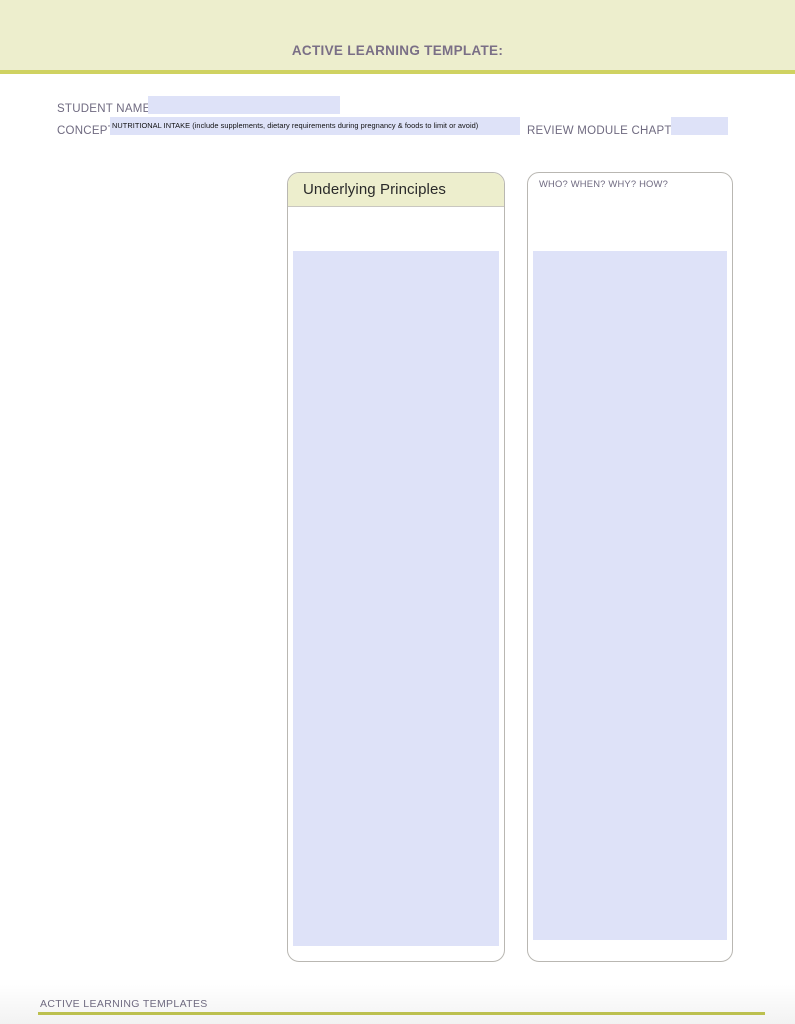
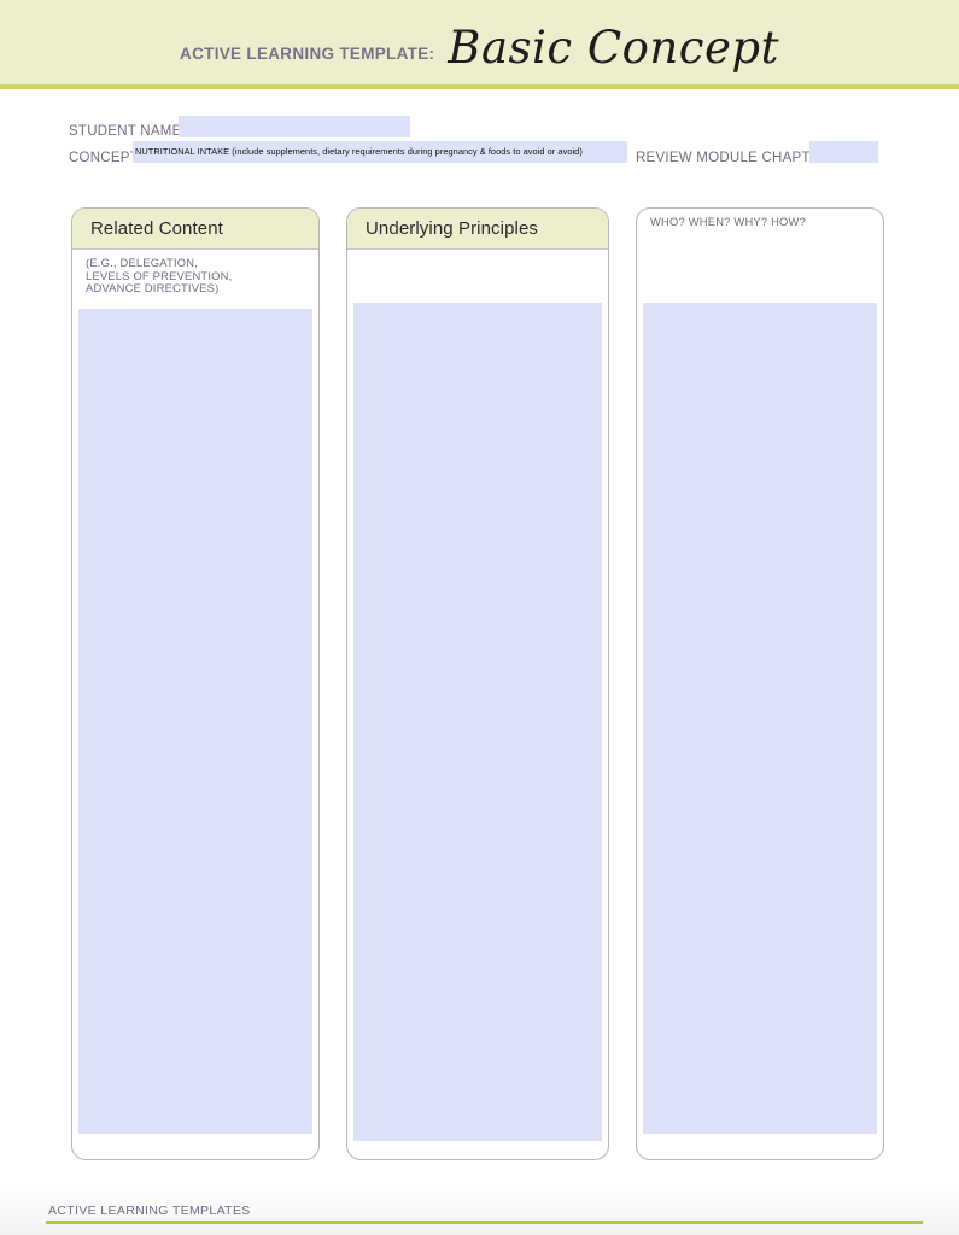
  ACTIVE LEARNING TEMPLATE:
+ Basic Concept
  STUDENT NAME
  CONCEP
- NUTRITIONAL INTAKE (include supplements, dietary requirements during pregnancy & foods to limit or avoid)
+ NUTRITIONAL INTAKE (include supplements, dietary requirements during pregnancy & foods to avoid or avoid)
  REVIEW MODULE CHAPT
+ Related Content
+ (E.G., DELEGATION,
+ LEVELS OF PREVENTION,
+ ADVANCE DIRECTIVES)
  Underlying Principles
  WHO? WHEN? WHY? HOW?
  ACTIVE LEARNING TEMPLATES
